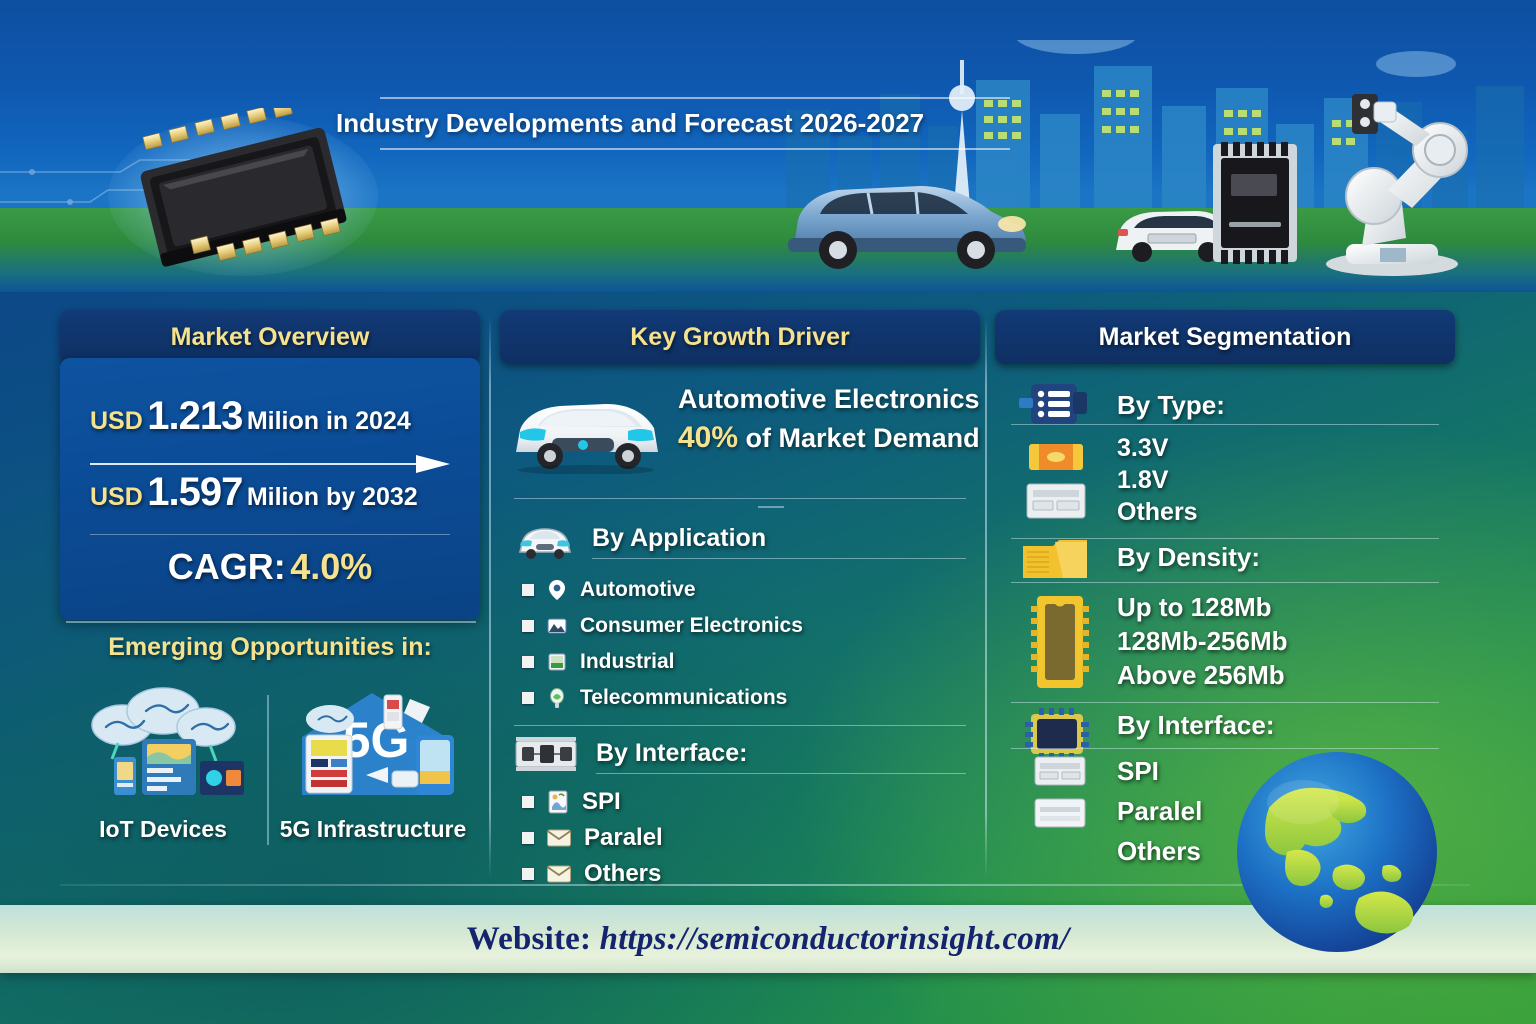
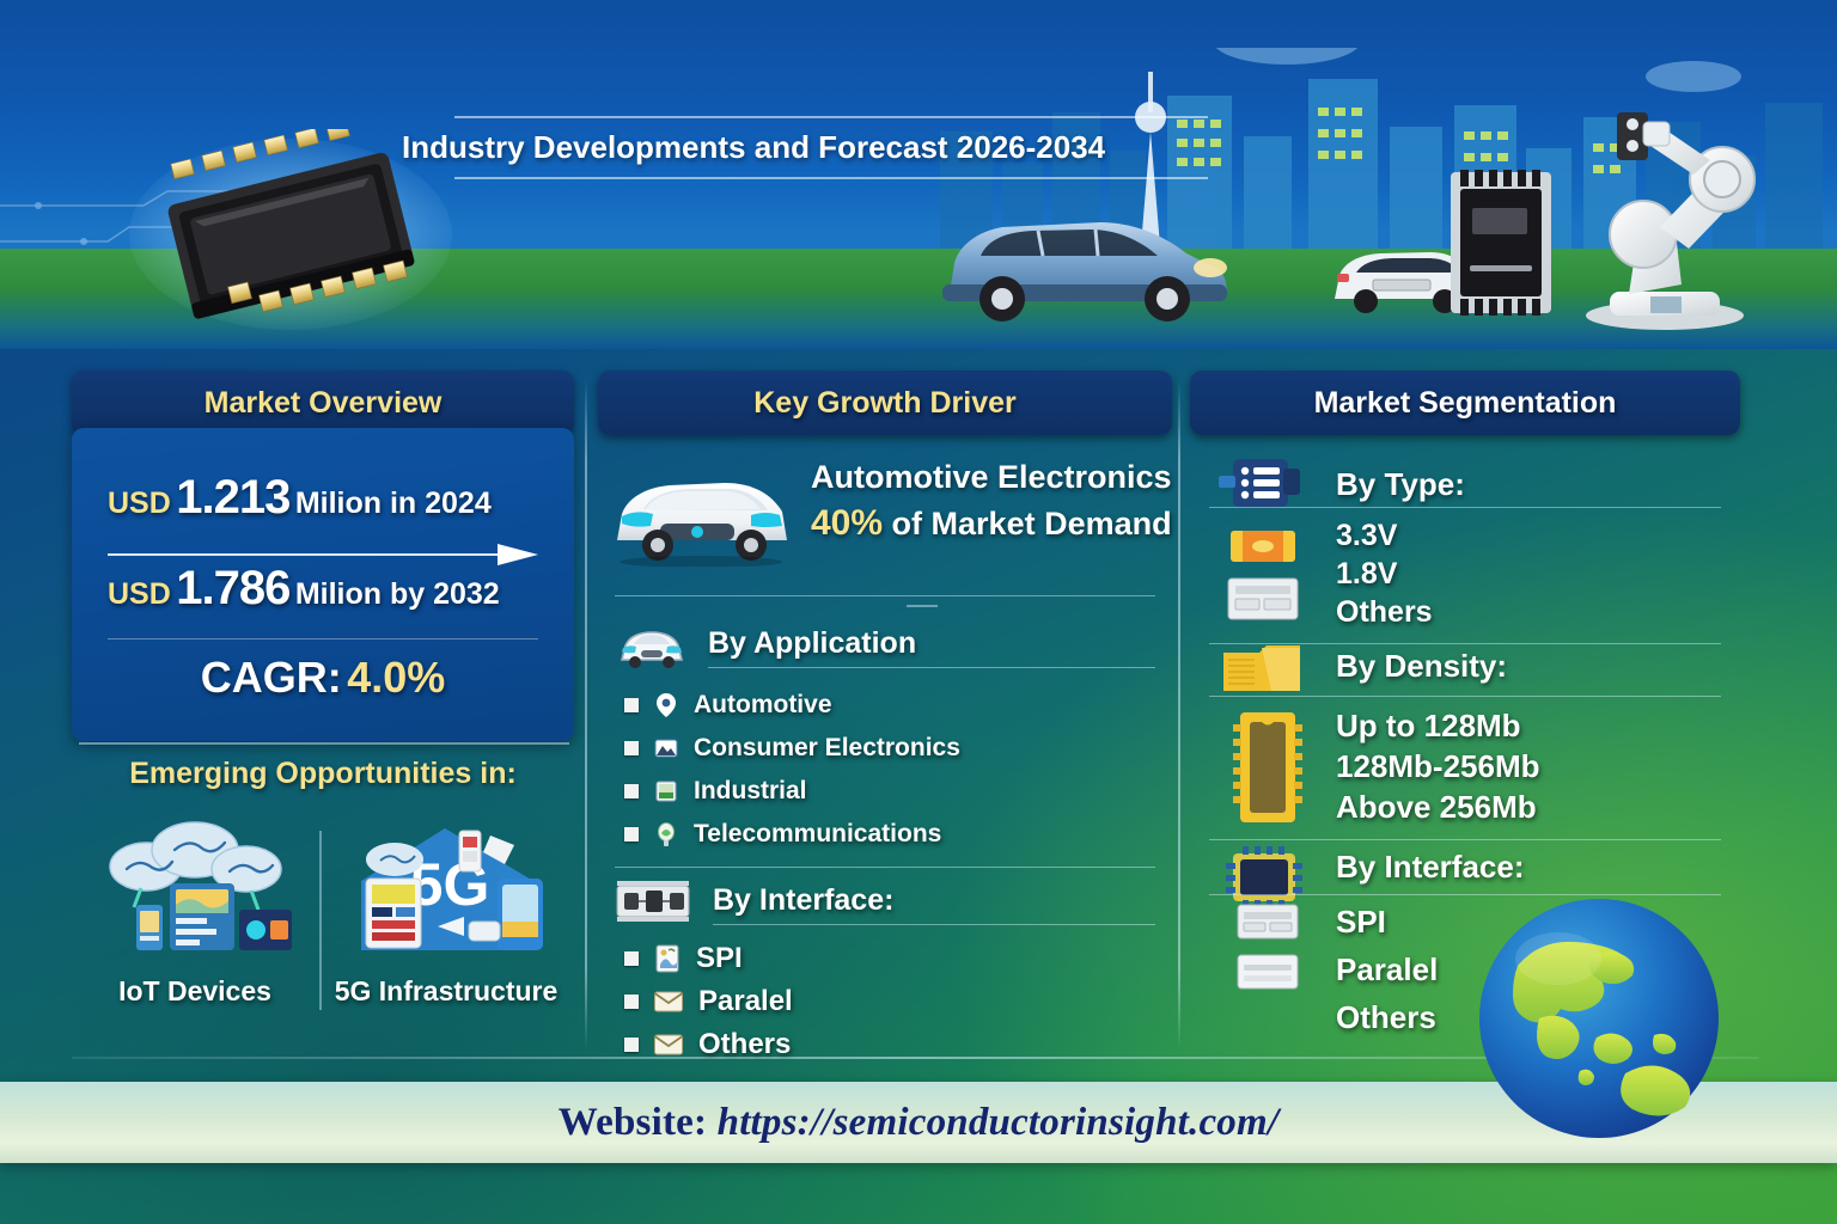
- Industry Developments and Forecast 2026-2027
+ Industry Developments and Forecast 2026-2034
  USD 1.213 Milion in 2024
- USD 1.597 Milion by 2032
+ USD 1.786 Milion by 2032
  CAGR: 4.0%
  Market Overview
  Emerging Opportunities in:
  IoT Devices
  5G
  5G Infrastructure
  Key Growth Driver
  Automotive Electronics
  40% of Market Demand
  By Application
  Automotive
  Consumer Electronics
  Industrial
  Telecommunications
  By Interface:
  SPI
  Paralel
  Others
  Market Segmentation
  By Type:
  3.3V
  1.8V
  Others
  By Density:
  Up to 128Mb
  128Mb-256Mb
  Above 256Mb
  By Interface:
  SPI
  Paralel
  Others
  Website: https://semiconductorinsight.com/
